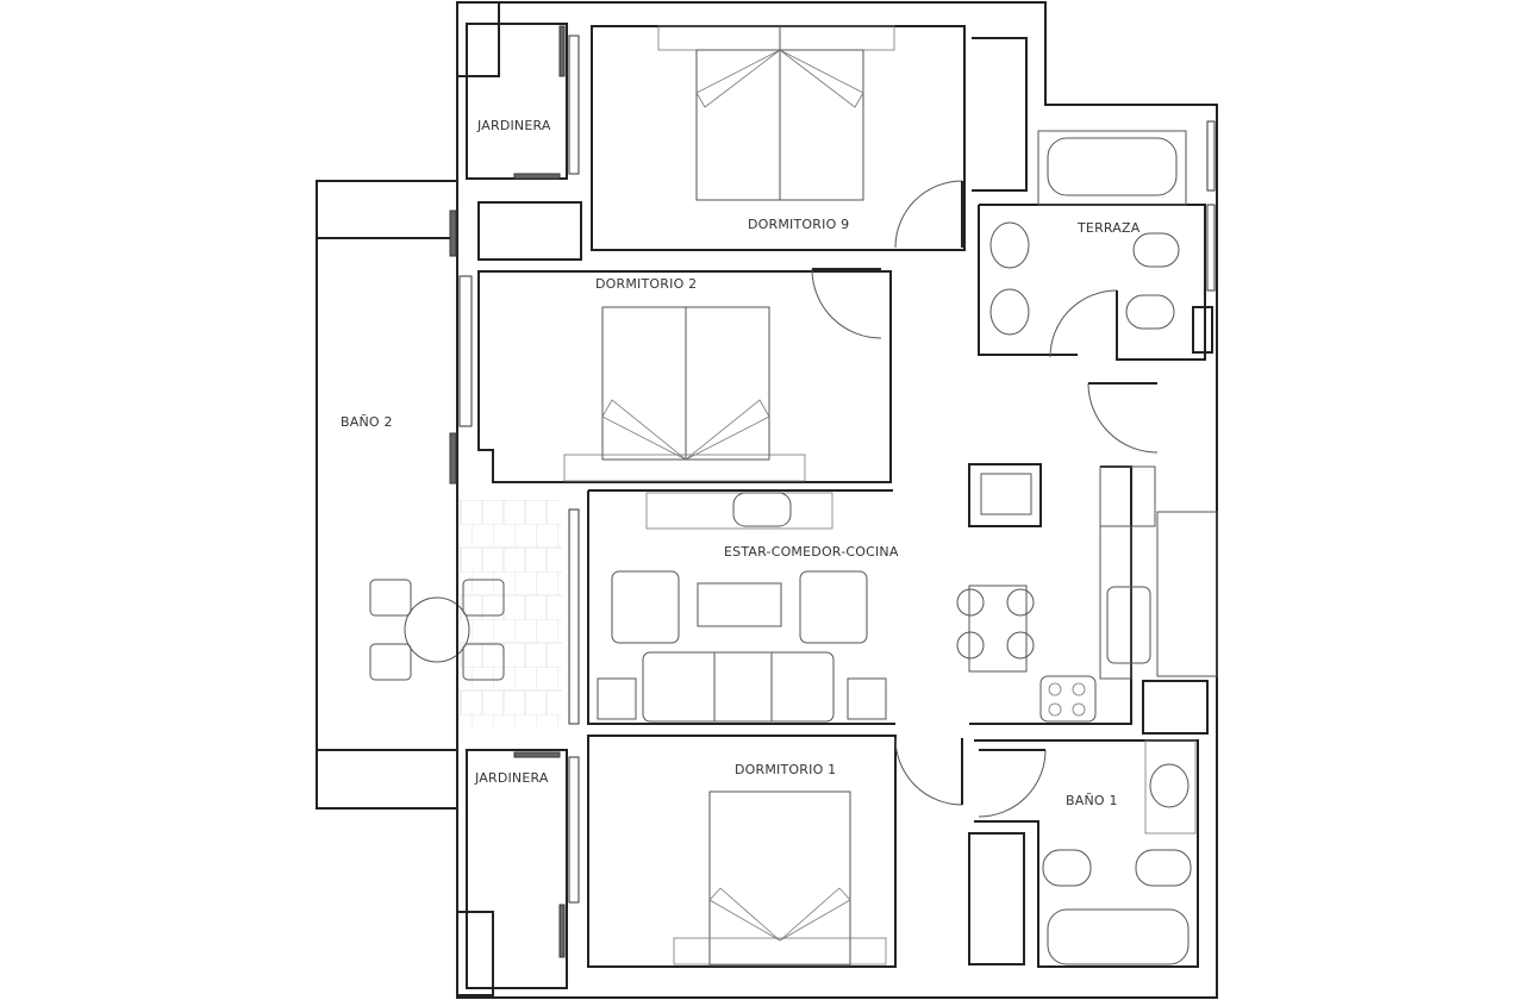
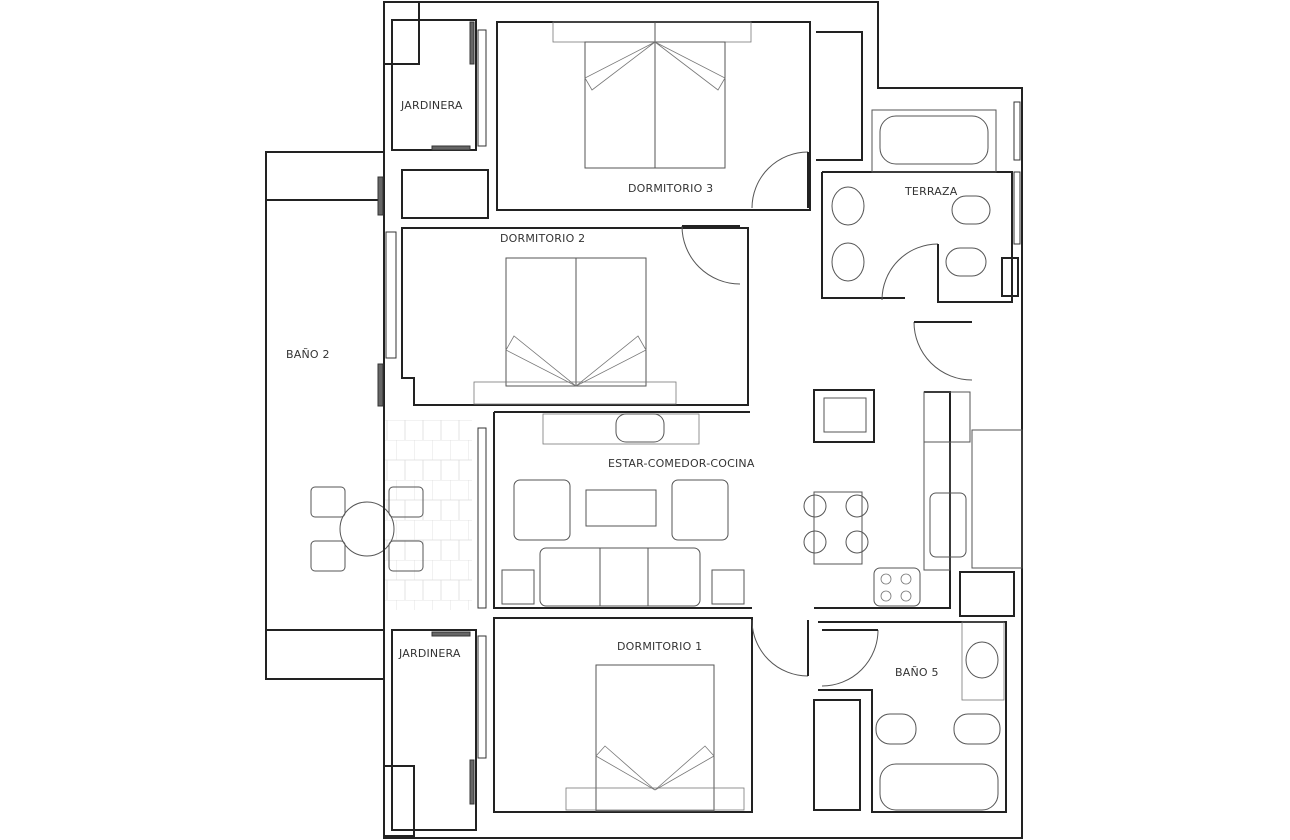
- DORMITORIO 9
+ DORMITORIO 3
  DORMITORIO 2
  DORMITORIO 1
  TERRAZA
- BAÑO 1
+ BAÑO 5
  ESTAR-COMEDOR-COCINA
  BAÑO 2
  JARDINERA
  JARDINERA
